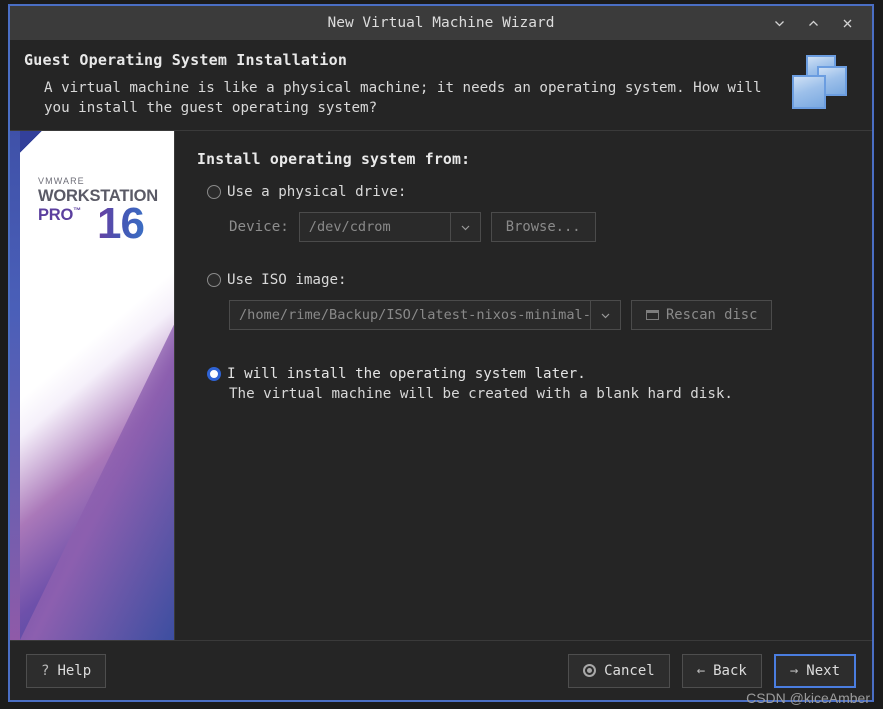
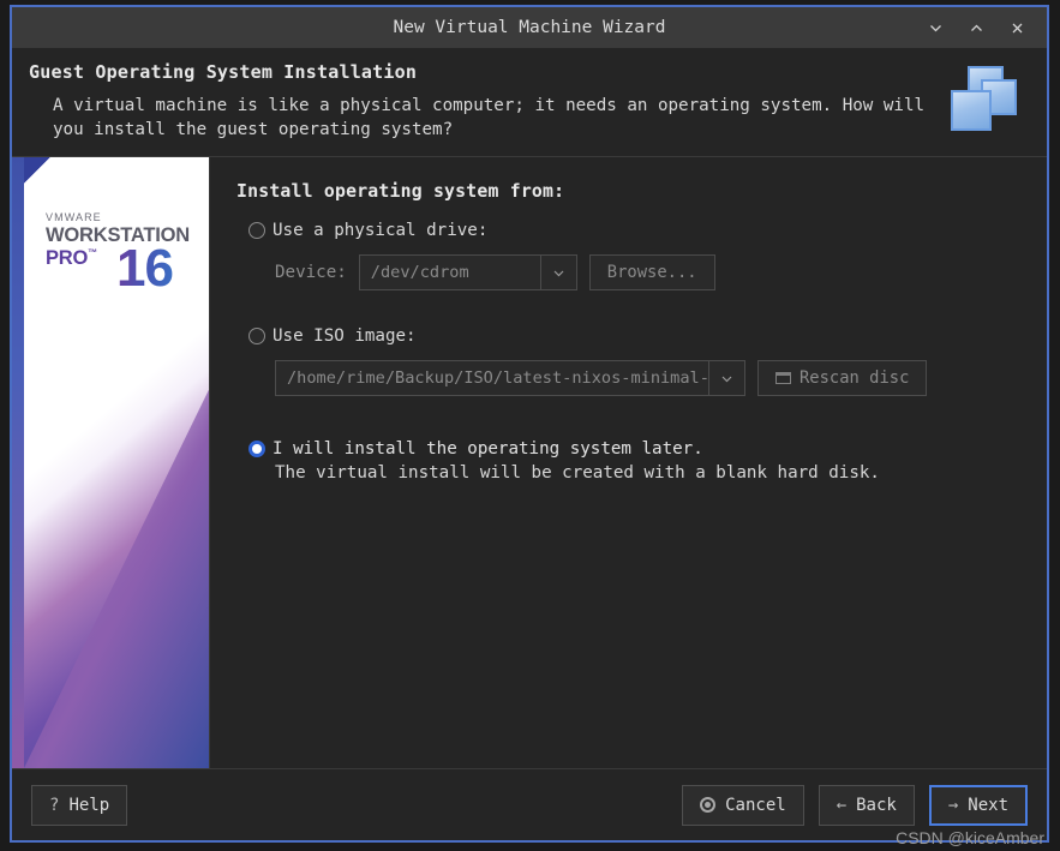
  New Virtual Machine Wizard
  Guest Operating System Installation
- A virtual machine is like a physical machine; it needs an operating system. How will you install the guest operating system?
+ A virtual machine is like a physical computer; it needs an operating system. How will you install the guest operating system?
  VMWARE
  WORKSTATION
  PRO™
  16
  Install operating system from:
  Use a physical drive:
  Device:
  /dev/cdrom
  Browse...
  Use ISO image:
  /home/rime/Backup/ISO/latest-nixos-minimal-
  Rescan disc
  I will install the operating system later.
- The virtual machine will be created with a blank hard disk.
+ The virtual install will be created with a blank hard disk.
  ?
  Help
  Cancel
  ←
  Back
  →
  Next
  CSDN @kiceAmber
